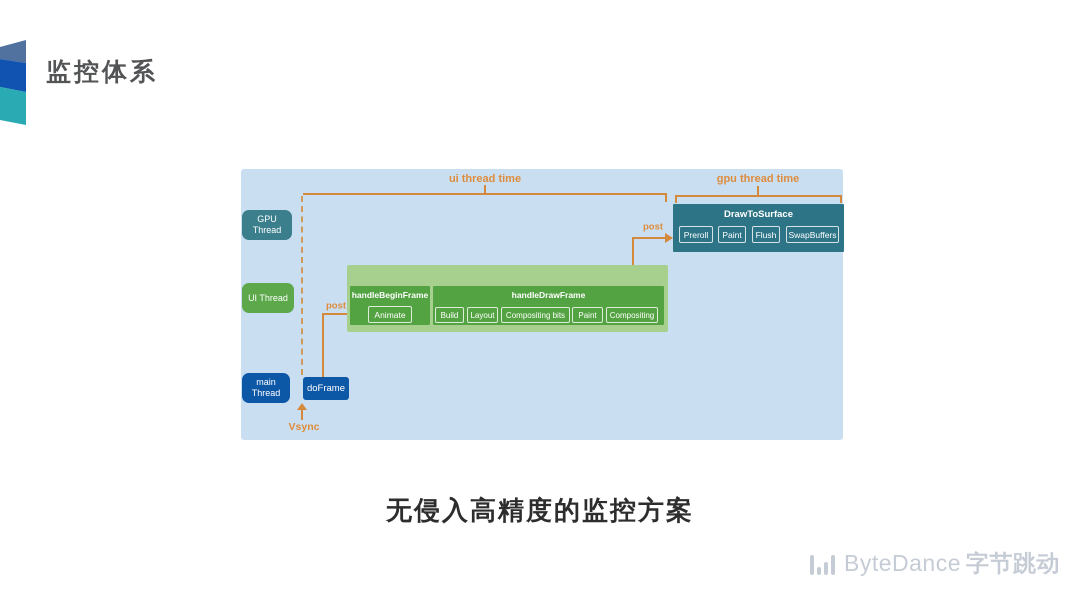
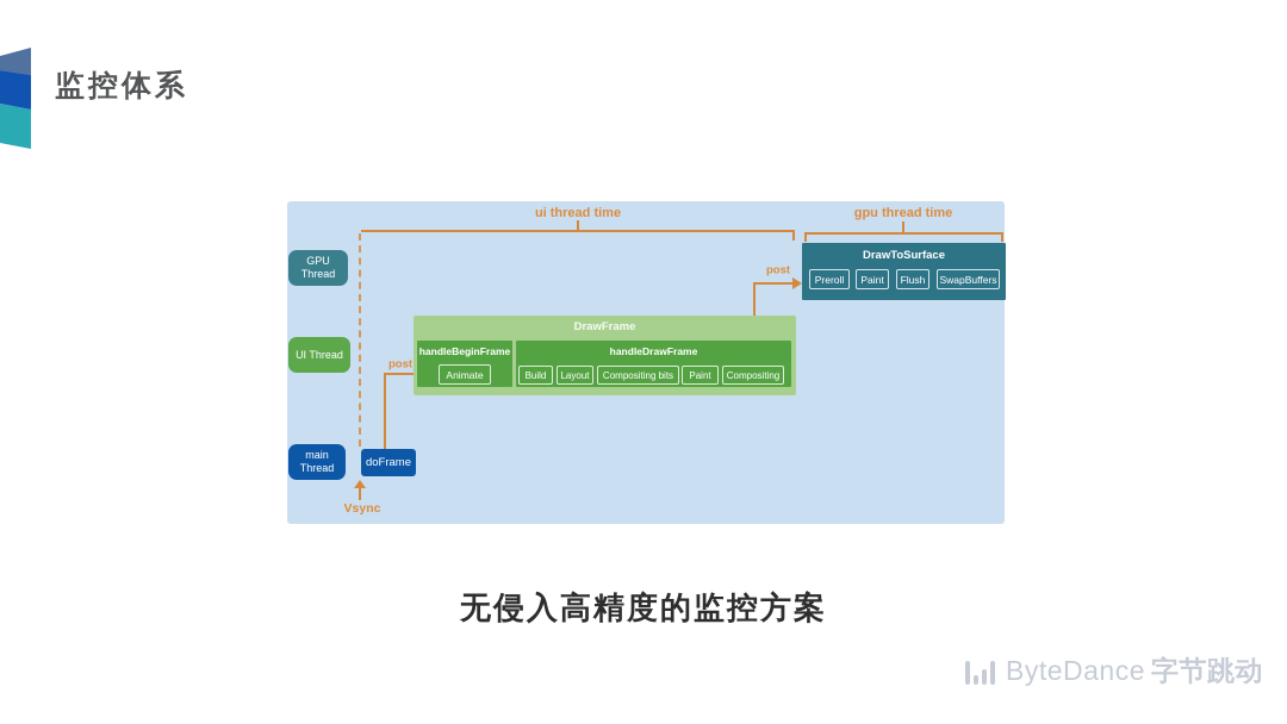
  监控体系
  ui thread time
  gpu thread time
  GPU
  Thread
  UI Thread
  main
  Thread
  doFrame
  Vsync
  post
  post
+ DrawFrame
  handleBeginFrame
  Animate
  handleDrawFrame
  Build
  Layout
  Compositing bits
  Paint
  Compositing
  DrawToSurface
  Preroll
  Paint
  Flush
  SwapBuffers
  无侵入高精度的监控方案
  ByteDance
  字节跳动
